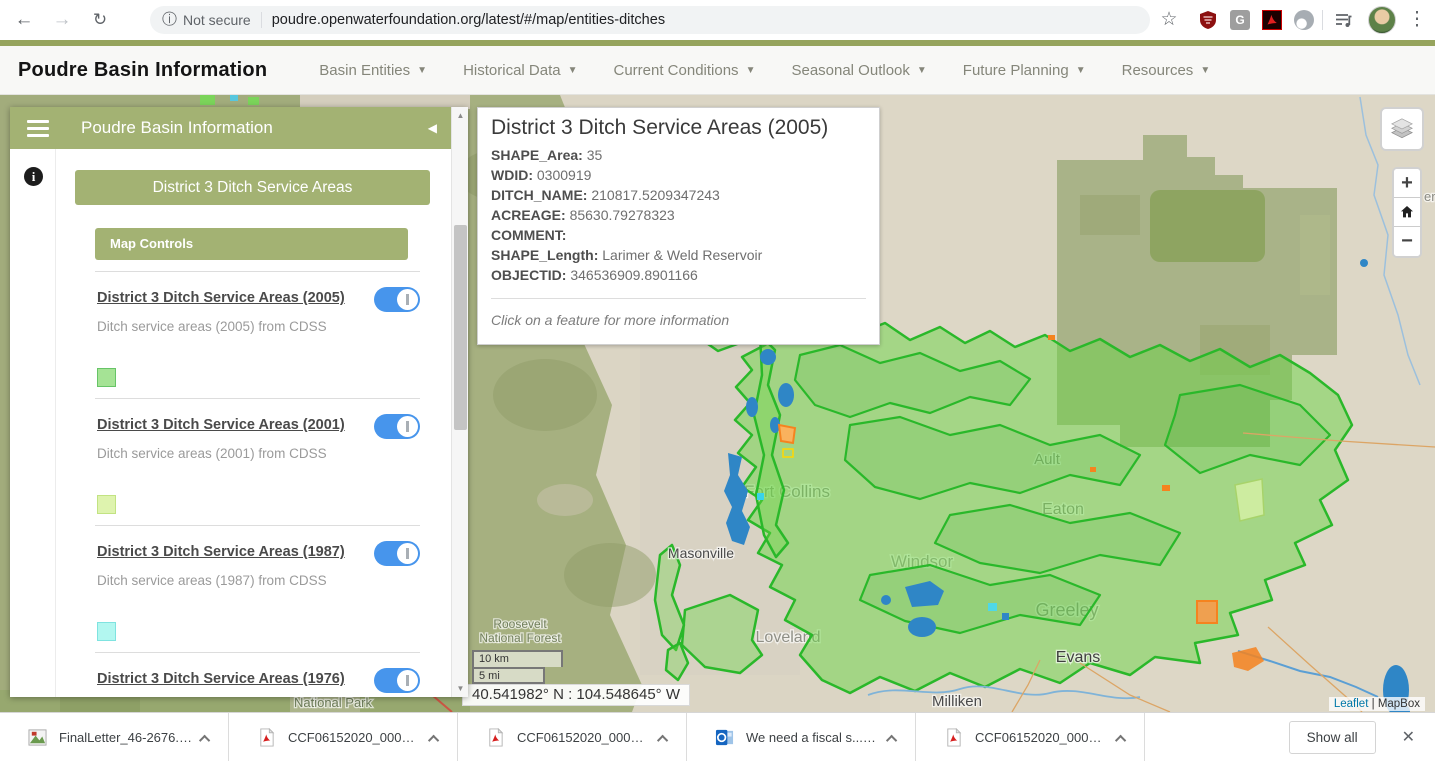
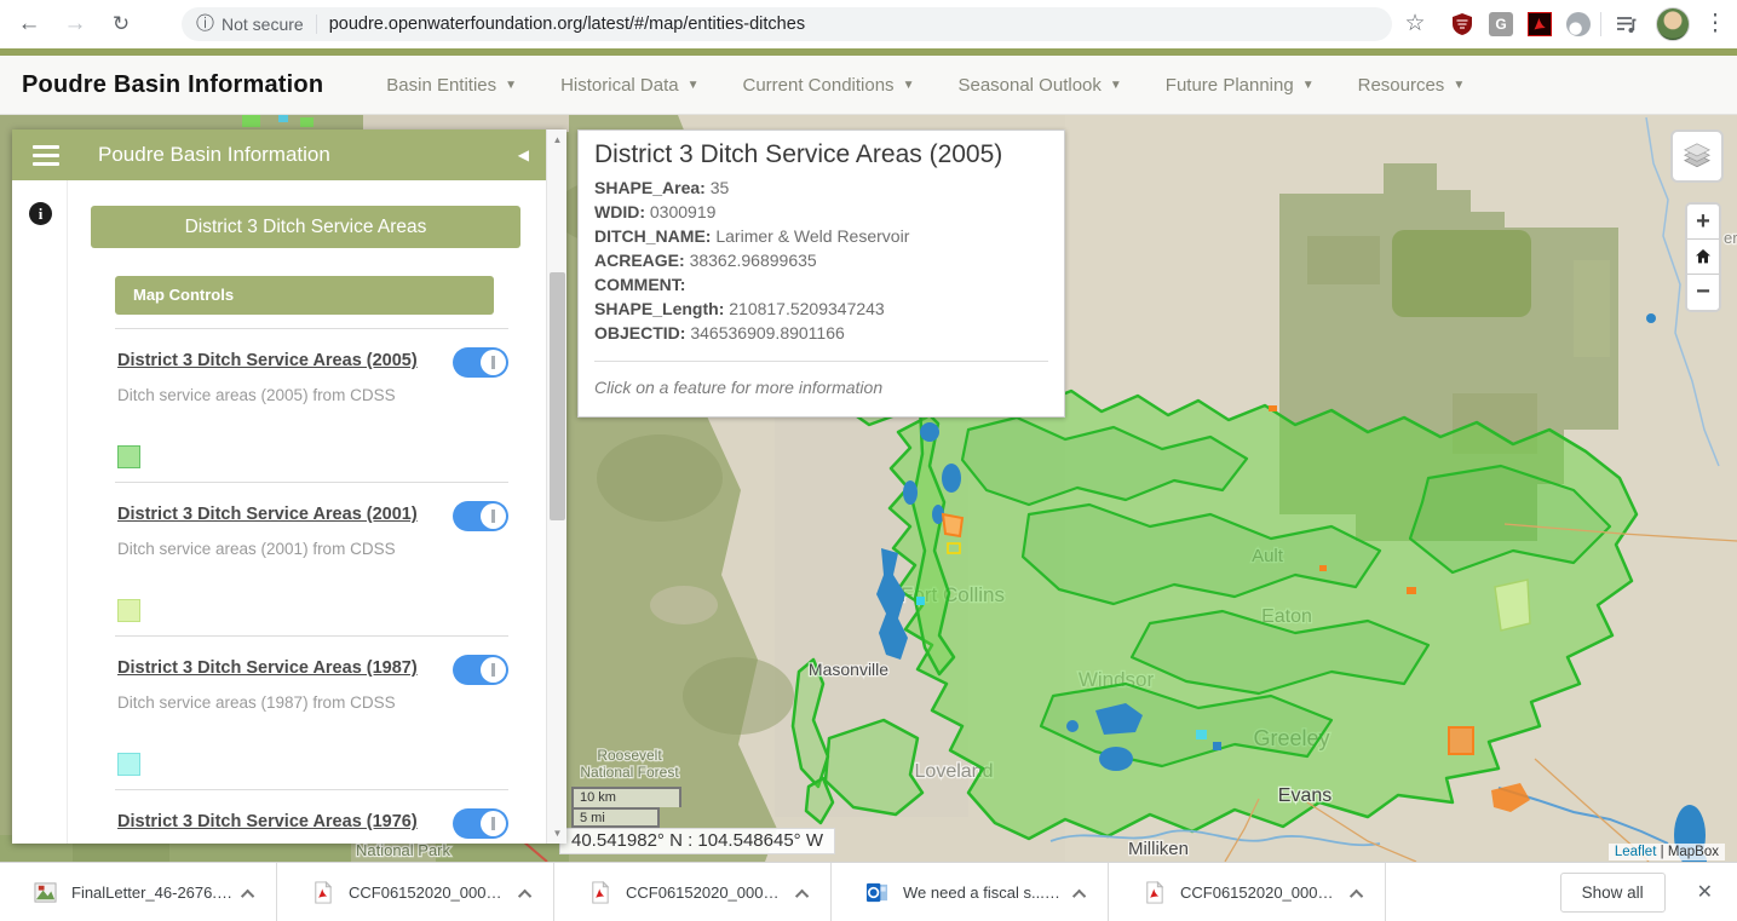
  ←
  →
  ↻
  ⓘ
  Not secure
  poudre.openwaterfoundation.org/latest/#/map/entities-ditches
  ☆
  G
  ⋮
  Poudre Basin Information
  Basin Entities
  ▼
  Historical Data
  ▼
  Current Conditions
  ▼
  Seasonal Outlook
  ▼
  Future Planning
  ▼
  Resources
  ▼
  Fort Collins
  Windsor
  Greeley
  Loveland
  Ault
  Eaton
  Masonville
  Evans
  Milliken
  Roosevelt
  National Forest
  National Park
  er
  +
  −
  10 km
  5 mi
  40.541982° N : 104.548645° W
  Leaflet | MapBox
  Poudre Basin Information
  ◀
  i
  District 3 Ditch Service Areas
  Map Controls
  District 3 Ditch Service Areas (2005)
  Ditch service areas (2005) from CDSS
  District 3 Ditch Service Areas (2001)
  Ditch service areas (2001) from CDSS
  District 3 Ditch Service Areas (1987)
  Ditch service areas (1987) from CDSS
  District 3 Ditch Service Areas (1976)
  ▲
  ▼
  District 3 Ditch Service Areas (2005)
  SHAPE_Area 35
  WDID 0300919
- DITCH_NAME 210817.5209347243
+ DITCH_NAME Larimer & Weld Reservoir
- ACREAGE 85630.79278323
+ ACREAGE 38362.96899635
  COMMENT
- SHAPE_Length Larimer & Weld Reservoir
+ SHAPE_Length 210817.5209347243
  OBJECTID 346536909.8901166
  Click on a feature for more information
  FinalLetter_46-2676....t
  CCF06152020_0003.p
  CCF06152020_0002.p
  We need a fiscal s....e
  CCF06152020_0001.p
  Show all
  ✕
